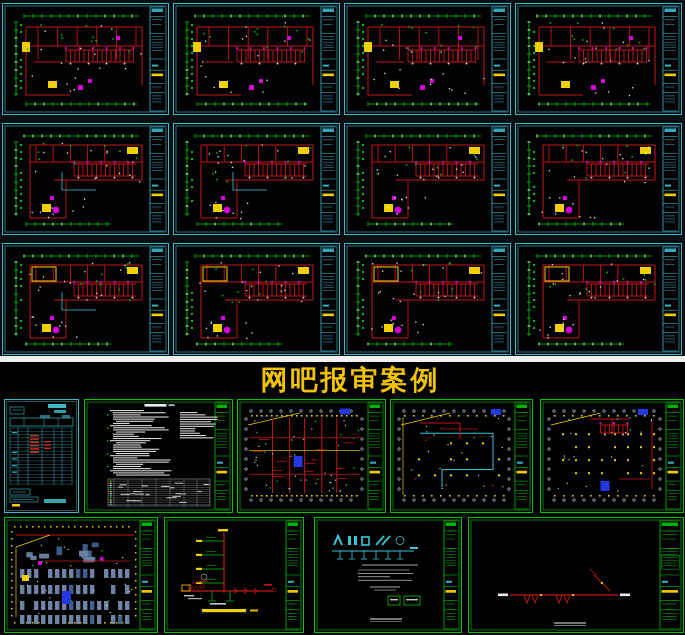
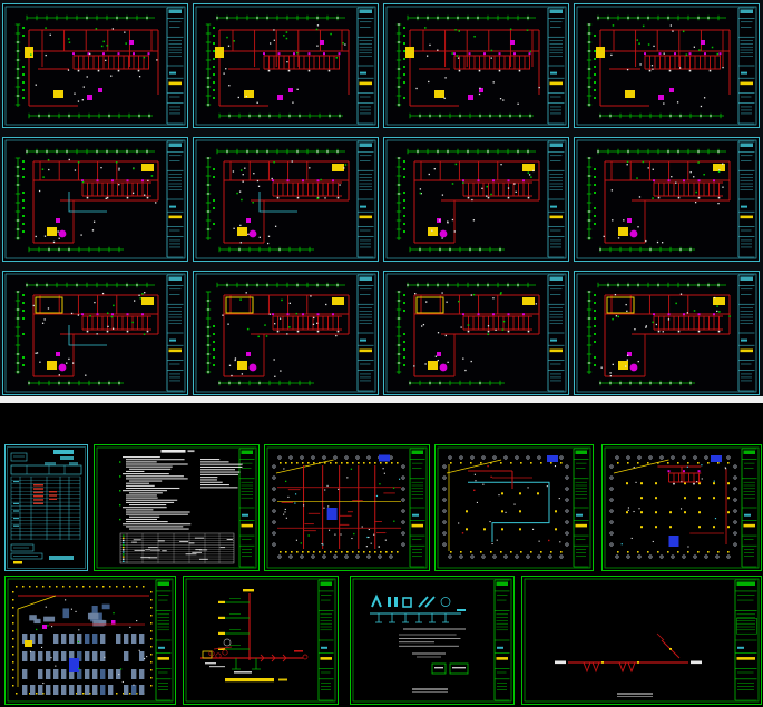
- 网吧报审案例
